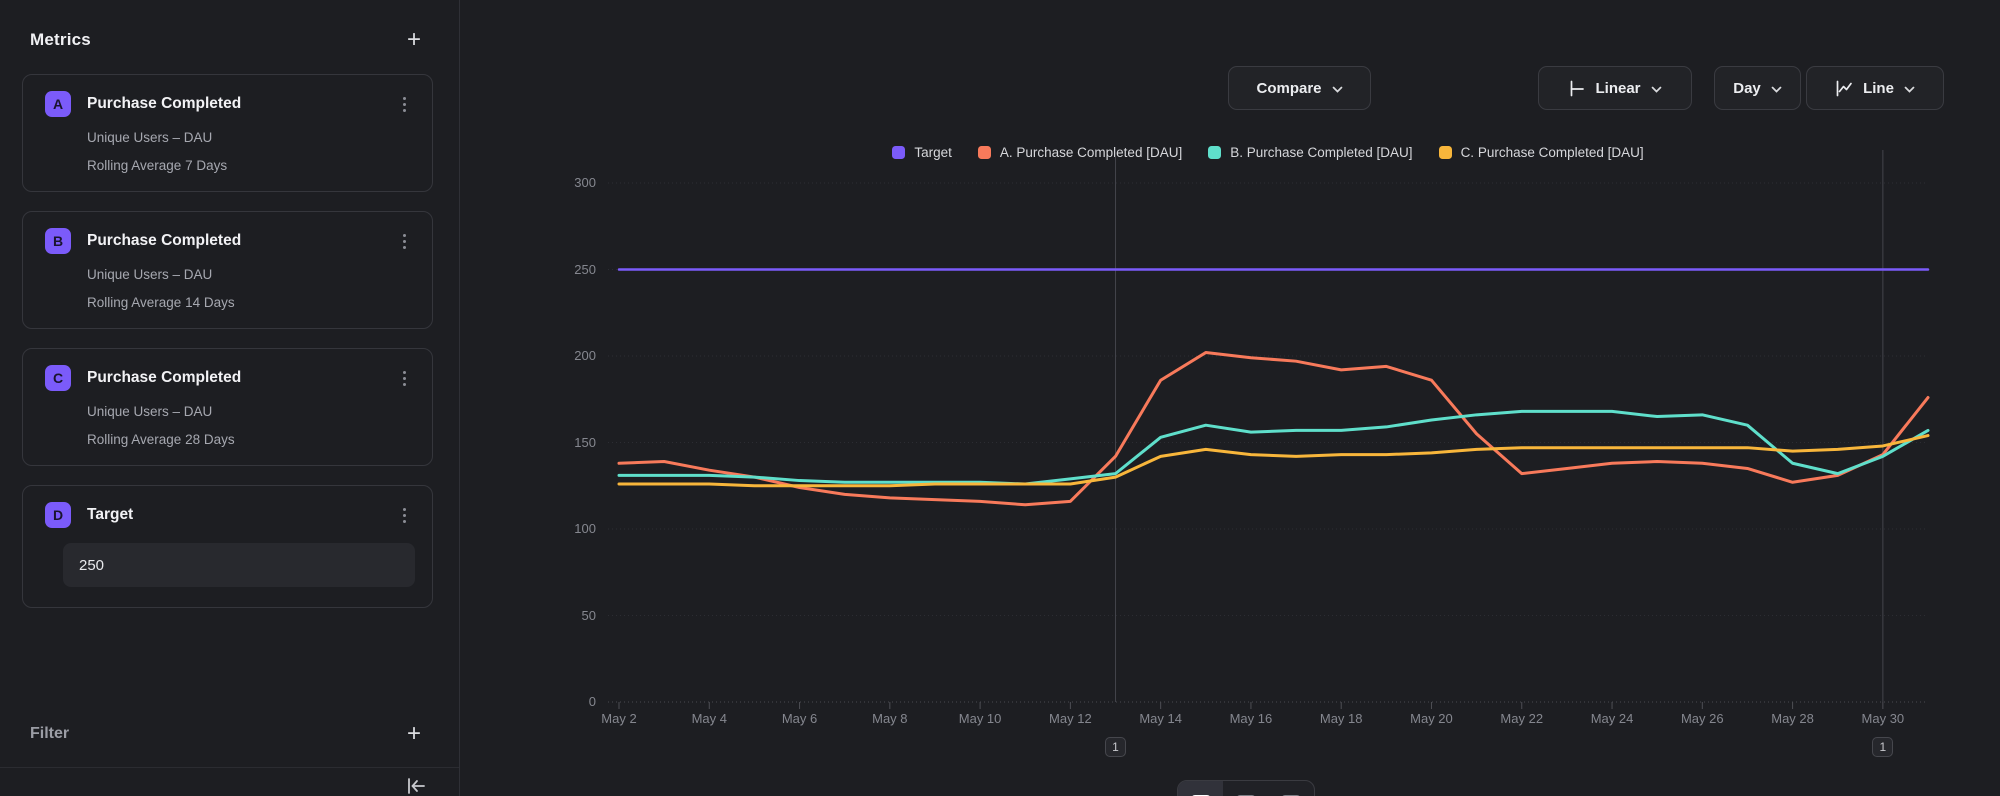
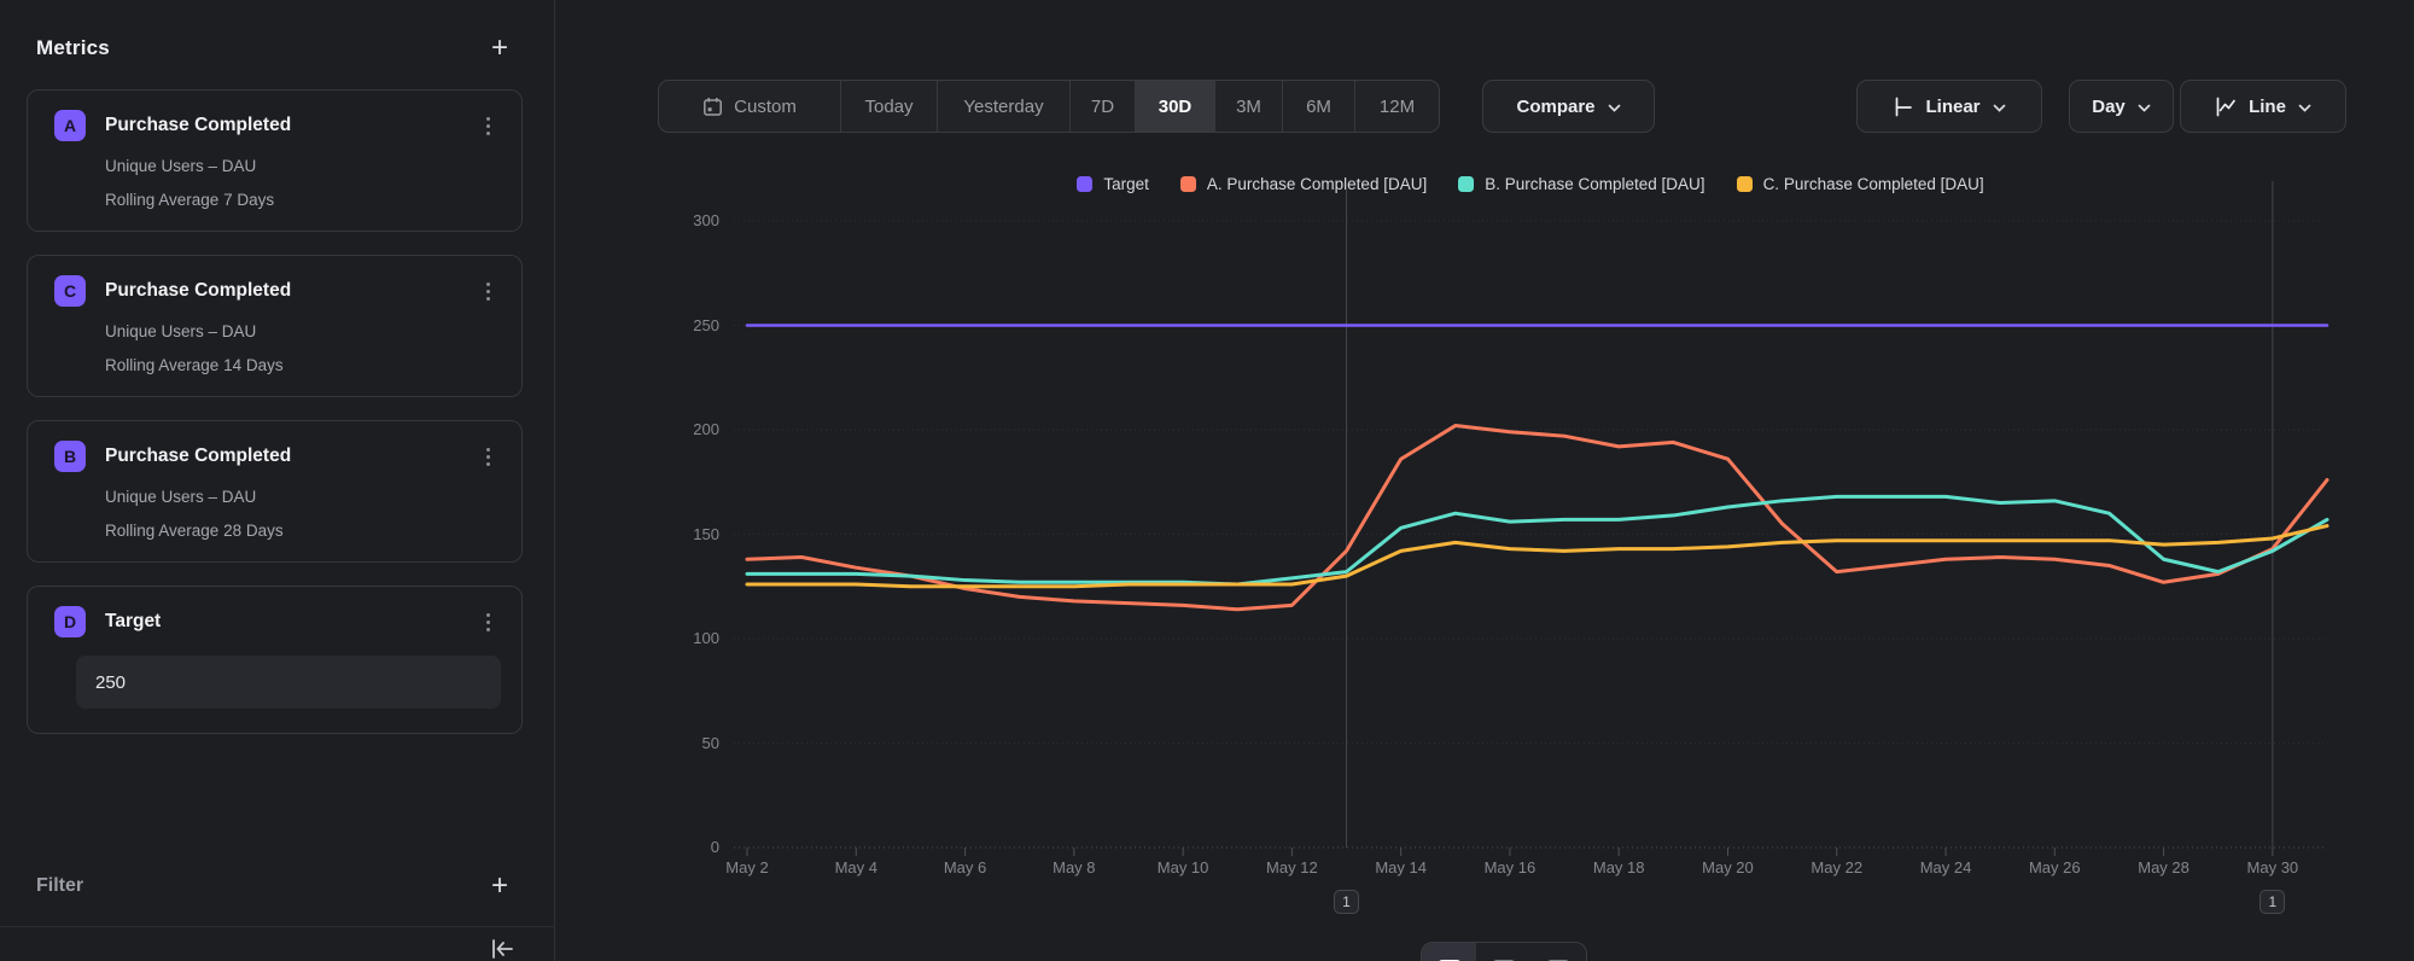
  Metrics
  +
  A
  Purchase Completed
  Unique Users – DAU
  Rolling Average 7 Days
- B
+ C
  Purchase Completed
  Unique Users – DAU
  Rolling Average 14 Days
- C
+ B
  Purchase Completed
  Unique Users – DAU
  Rolling Average 28 Days
  D
  Target
  250
  Filter
  +
+ Custom
+ Today
+ Yesterday
+ 7D
+ 30D
+ 3M
+ 6M
+ 12M
  Compare
  Linear
  Day
  Line
  Target
  A. Purchase Completed [DAU]
  B. Purchase Completed [DAU]
  C. Purchase Completed [DAU]
  1
  1
  0
  50
  100
  150
  200
  250
  300
  May 2
  May 4
  May 6
  May 8
  May 10
  May 12
  May 14
  May 16
  May 18
  May 20
  May 22
  May 24
  May 26
  May 28
  May 30
